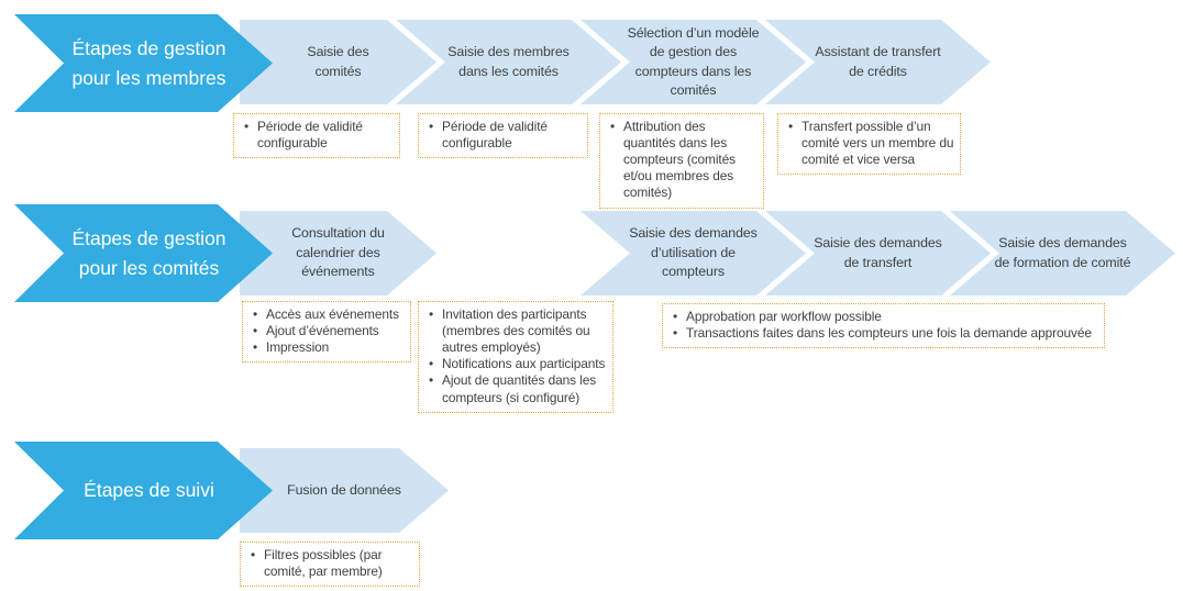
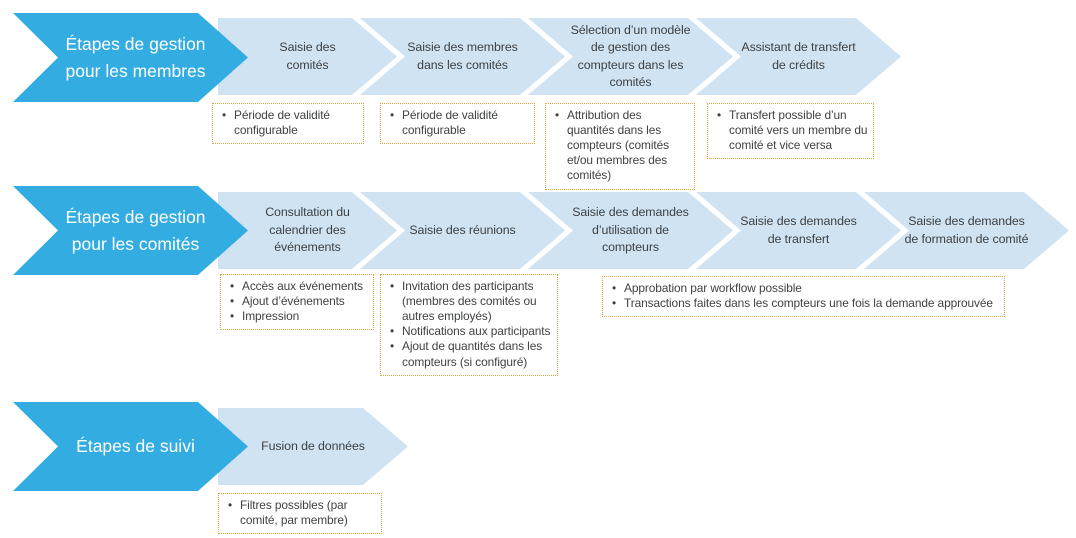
  Étapes de gestion pour les membres
  Saisie des comités
  Saisie des membres dans les comités
  Sélection d’un modèle de gestion des compteurs dans les comités
  Assistant de transfert de crédits
  Période de validité configurable
  Période de validité configurable
  Attribution des quantités dans les compteurs (comités et/ou membres des comités)
  Transfert possible d’un comité vers un membre du comité et vice versa
  Étapes de gestion pour les comités
  Consultation du calendrier des événements
+ Saisie des réunions
  Saisie des demandes d’utilisation de compteurs
  Saisie des demandes de transfert
  Saisie des demandes de formation de comité
  Accès aux événements
  Ajout d’événements
  Impression
  Invitation des participants (membres des comités ou autres employés)
  Notifications aux participants
  Ajout de quantités dans les compteurs (si configuré)
  Approbation par workflow possible
  Transactions faites dans les compteurs une fois la demande approuvée
  Étapes de suivi
  Fusion de données
  Filtres possibles (par comité, par membre)
